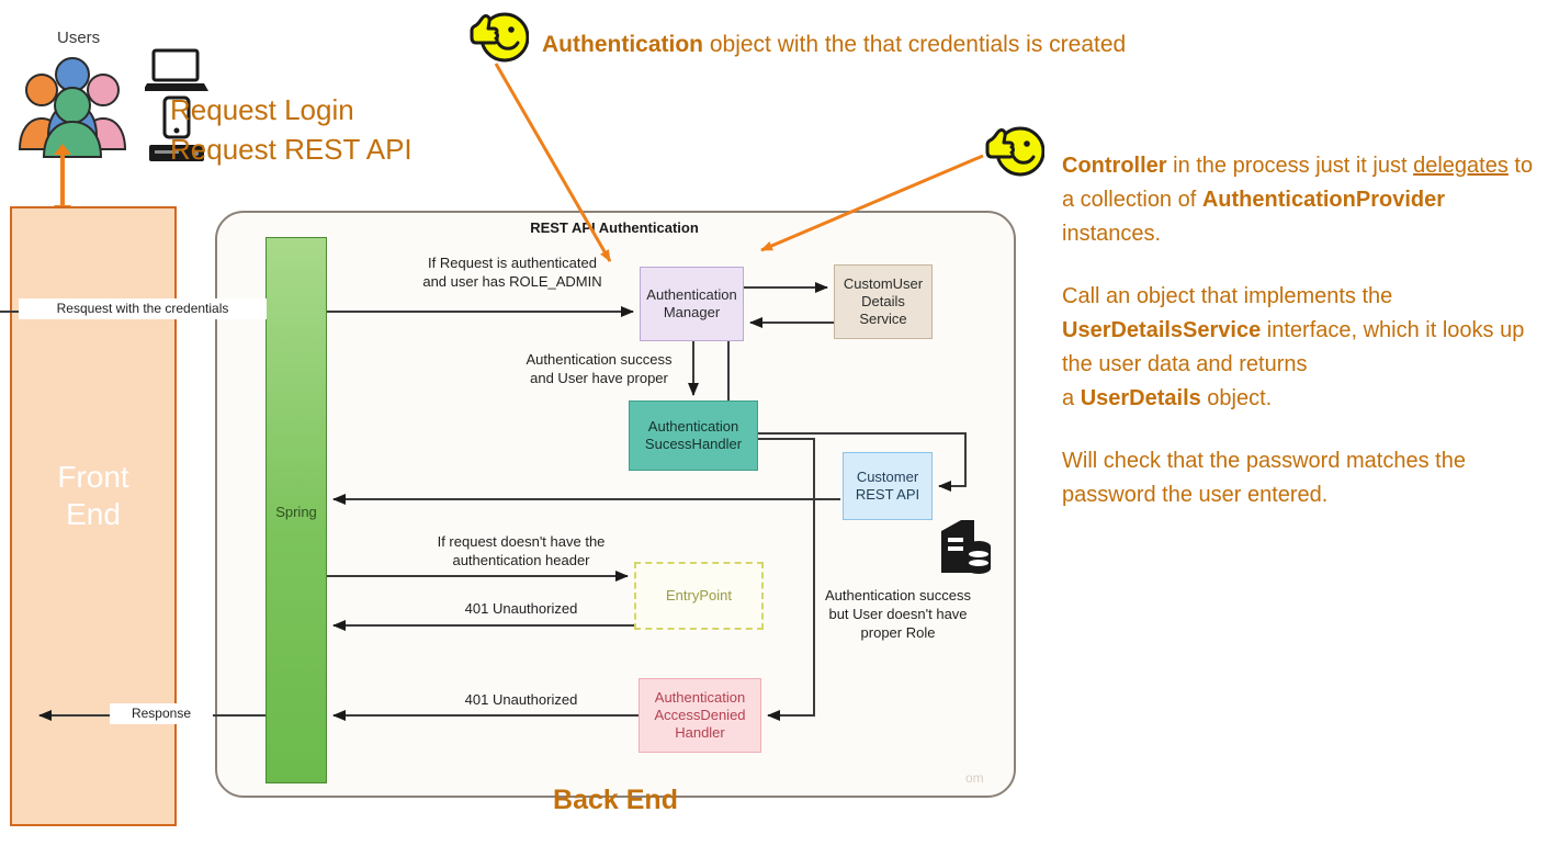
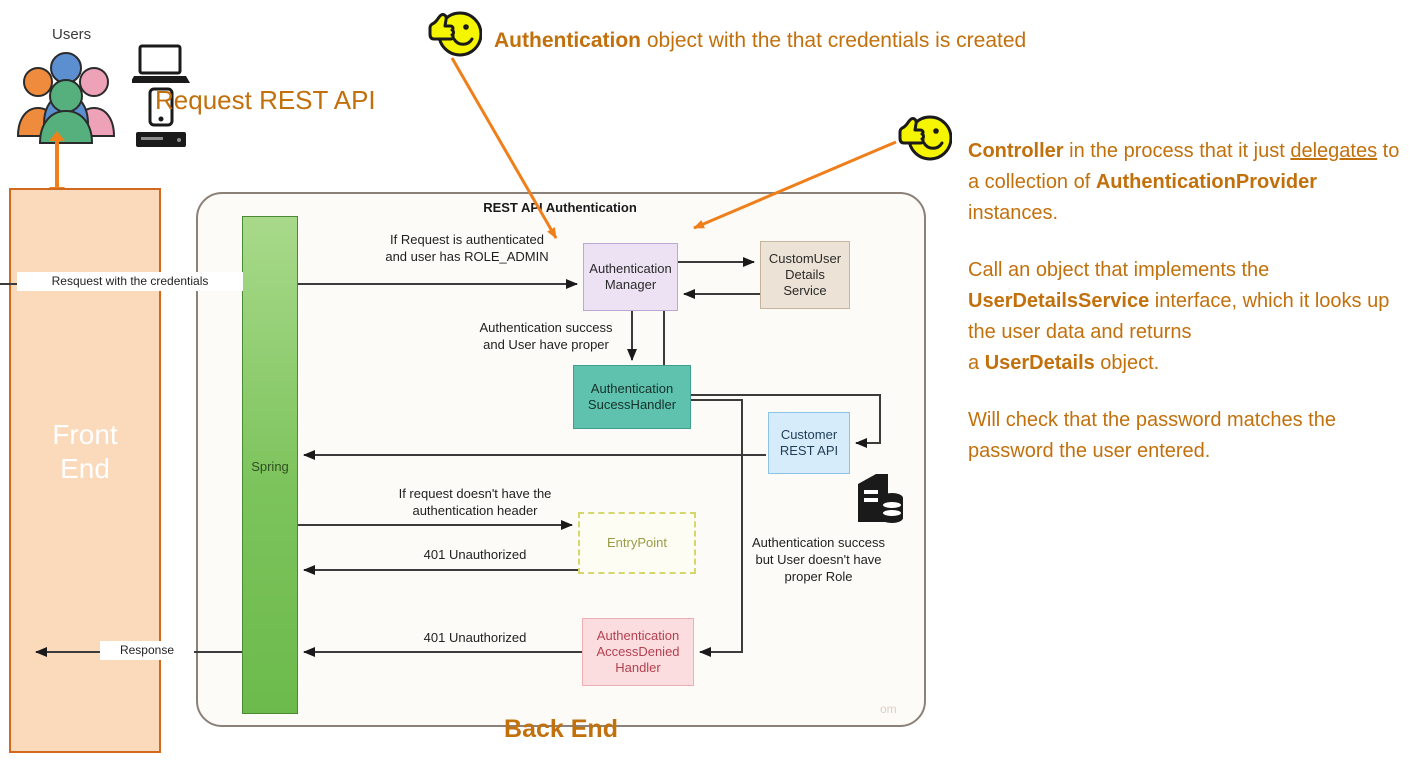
  Users
  Front
  End
  REST API Authentication
  Back End
  om
  Spring
  Authentication
  Manager
  CustomUser
  Details
  Service
  Authentication
  SucessHandler
  Customer
  REST API
  EntryPoint
  Authentication
  AccessDenied
  Handler
  Resquest with the credentials
  Response
  If Request is authenticated
  and user has ROLE_ADMIN
  Authentication success
  and User have proper
  If request doesn't have the
  authentication header
  401 Unauthorized
  401 Unauthorized
  Authentication success
  but User doesn't have
  proper Role
- Request Login
  Request REST API
  Authentication object with the that credentials is created
- Controller in the process just it just delegates to a collection of AuthenticationProvider instances.
+ Controller in the process that it just delegates to a collection of AuthenticationProvider instances.
  Call an object that implements the UserDetailsService interface, which it looks up the user data and returns
  a UserDetails object.
  Will check that the password matches the password the user entered.
